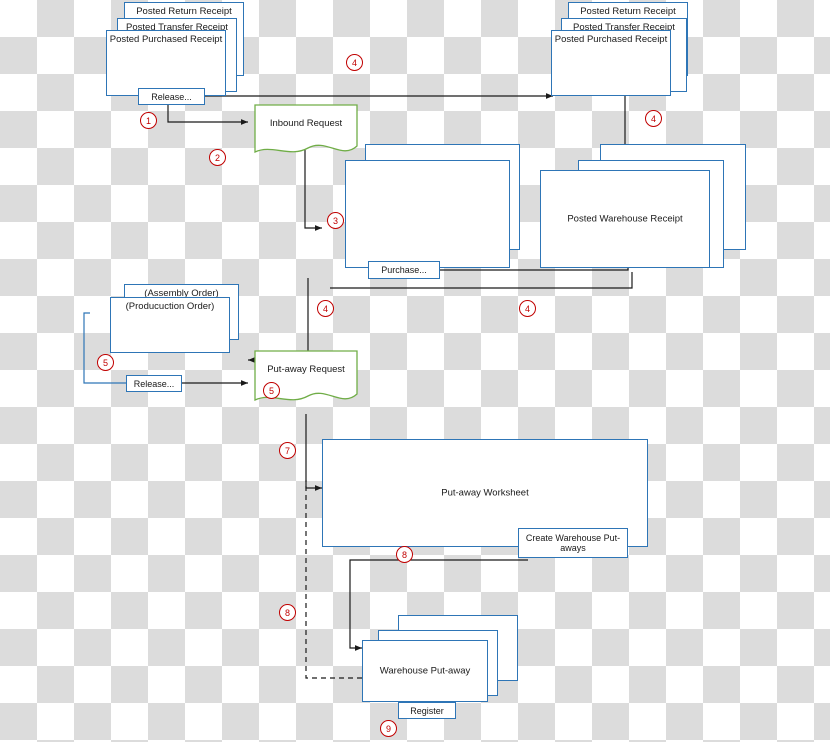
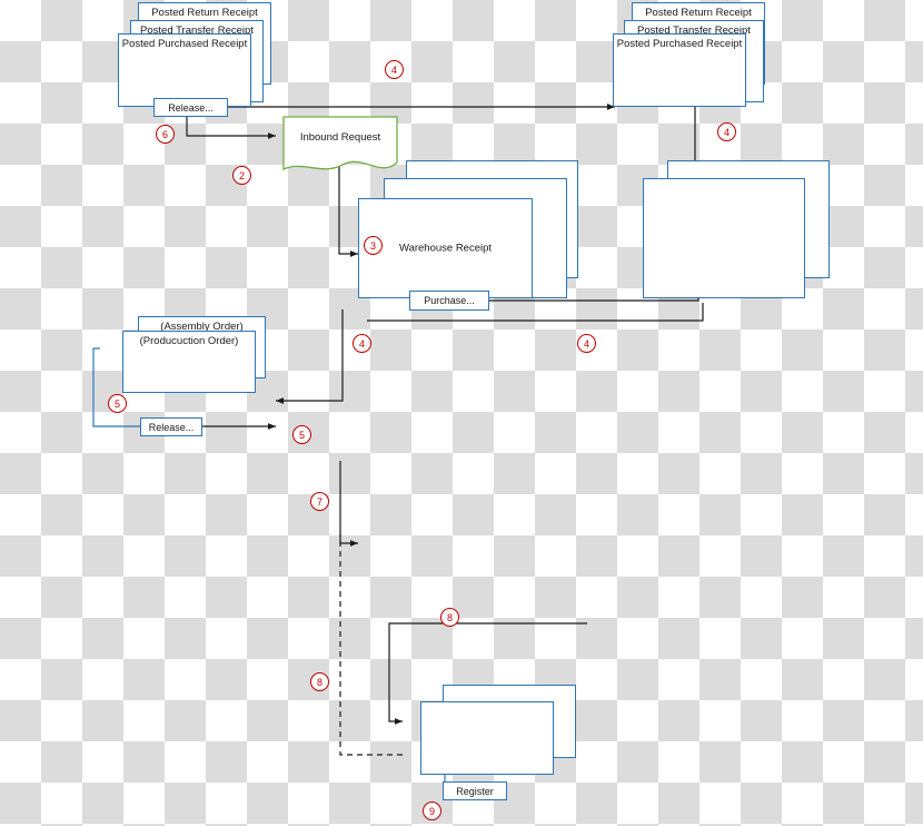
  Posted Return Receipt
  Posted Transfer Receipt
  Posted Purchased Receipt
  Release...
  Posted Return Receipt
  Posted Transfer Receipt
  Posted Purchased Receipt
  Inbound Request
+ Warehouse Receipt
  Purchase...
- Posted Warehouse Receipt
  (Assembly Order)
  (Producuction Order)
  Release...
- Put-away Request
- Put-away Worksheet
- Create Warehouse Put-aways
- Warehouse Put-away
  Register
- 1
+ 6
  2
  3
  4
  4
  4
  4
  5
  5
  7
  8
  8
  9
